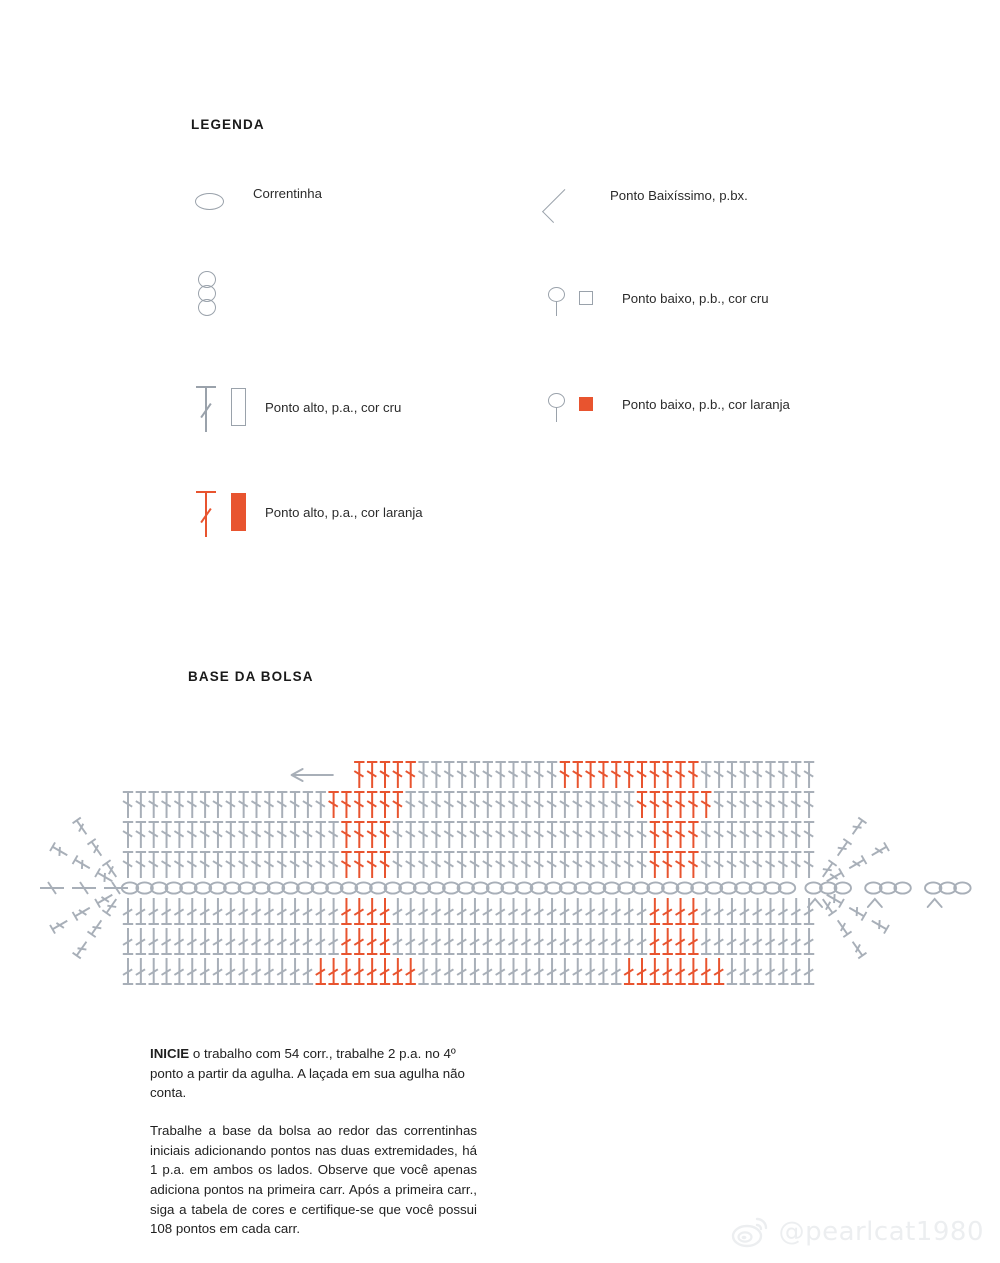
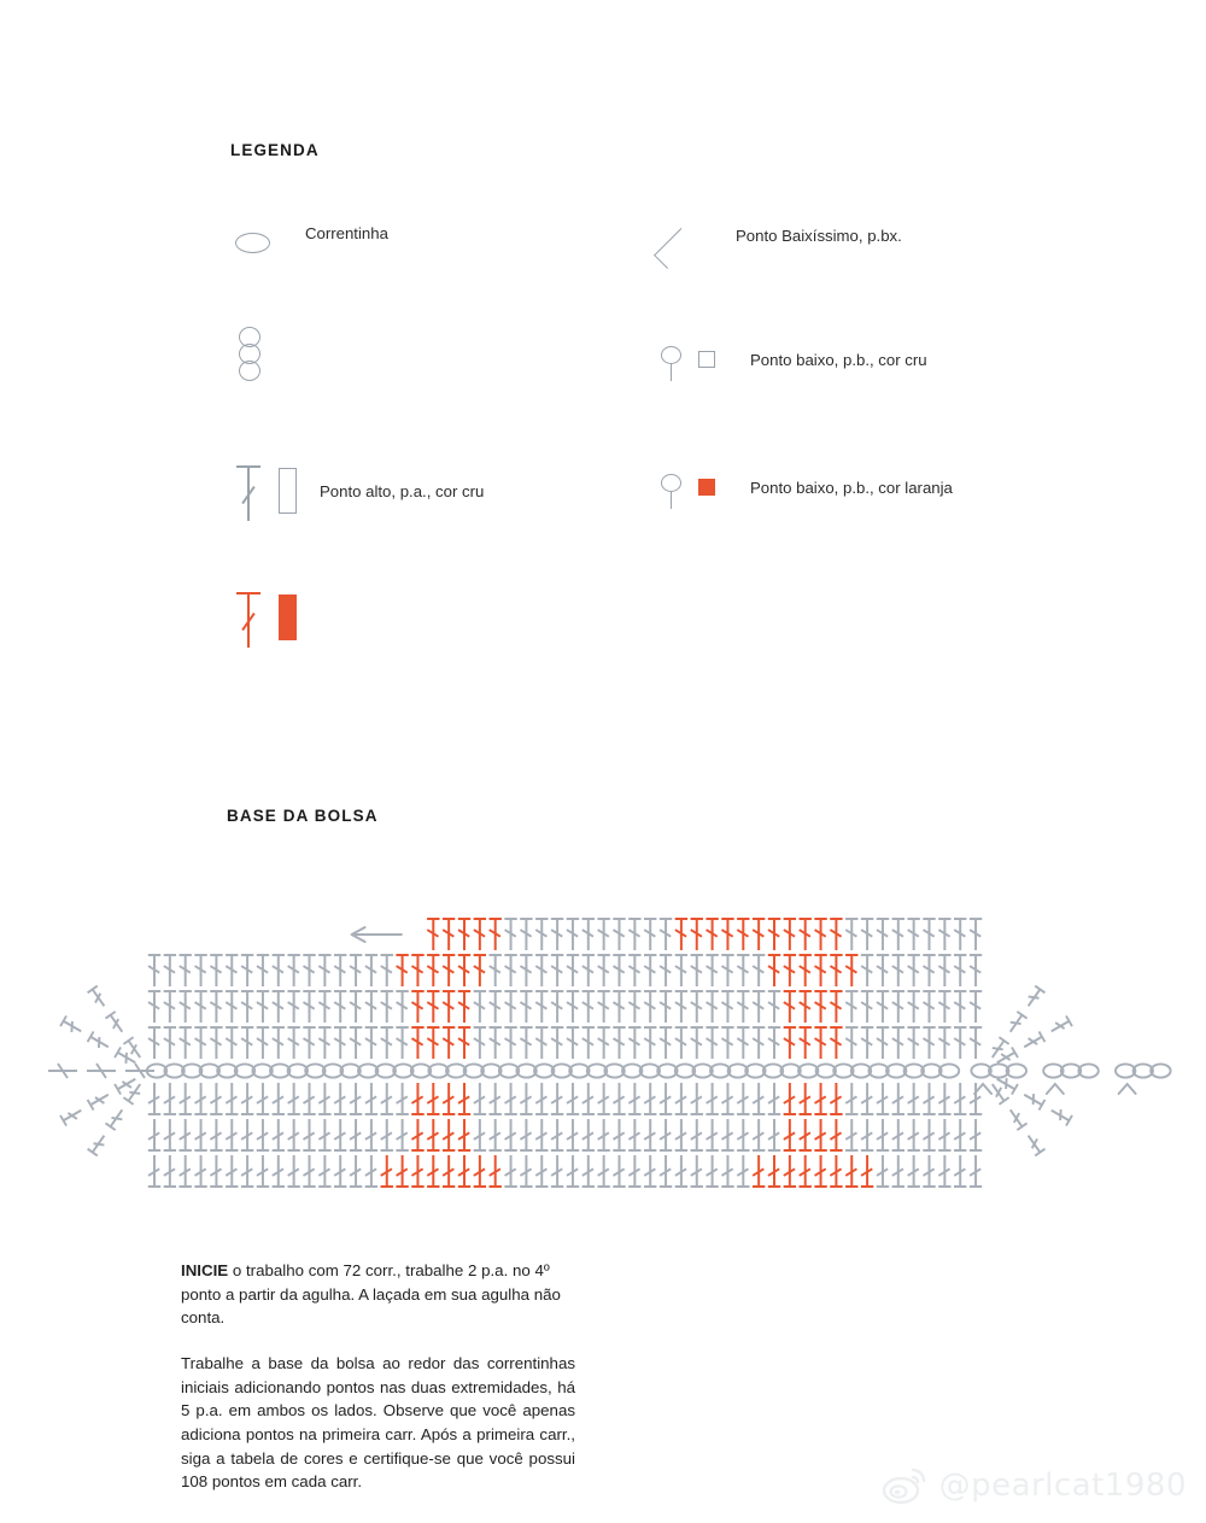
  LEGENDA
  Correntinha
  Ponto alto, p.a., cor cru
- Ponto alto, p.a., cor laranja
  Ponto Baixíssimo, p.bx.
  Ponto baixo, p.b., cor cru
  Ponto baixo, p.b., cor laranja
  BASE DA BOLSA
- INICIE o trabalho com 54 corr., trabalhe 2 p.a. no 4º ponto a partir da agulha. A laçada em sua agulha não conta.
+ INICIE o trabalho com 72 corr., trabalhe 2 p.a. no 4º ponto a partir da agulha. A laçada em sua agulha não conta.
- Trabalhe a base da bolsa ao redor das correntinhas iniciais adicionando pontos nas duas extremidades, há 1 p.a. em ambos os lados. Observe que você apenas adiciona pontos na primeira carr. Após a primeira carr., siga a tabela de cores e certifique-se que você possui 108 pontos em cada carr.
+ Trabalhe a base da bolsa ao redor das correntinhas iniciais adicionando pontos nas duas extremidades, há 5 p.a. em ambos os lados. Observe que você apenas adiciona pontos na primeira carr. Após a primeira carr., siga a tabela de cores e certifique-se que você possui 108 pontos em cada carr.
